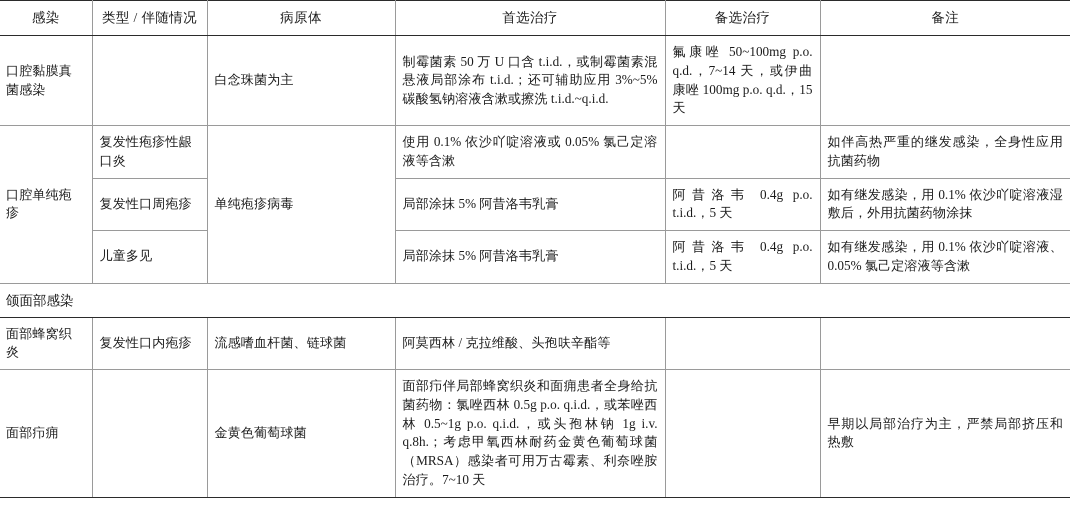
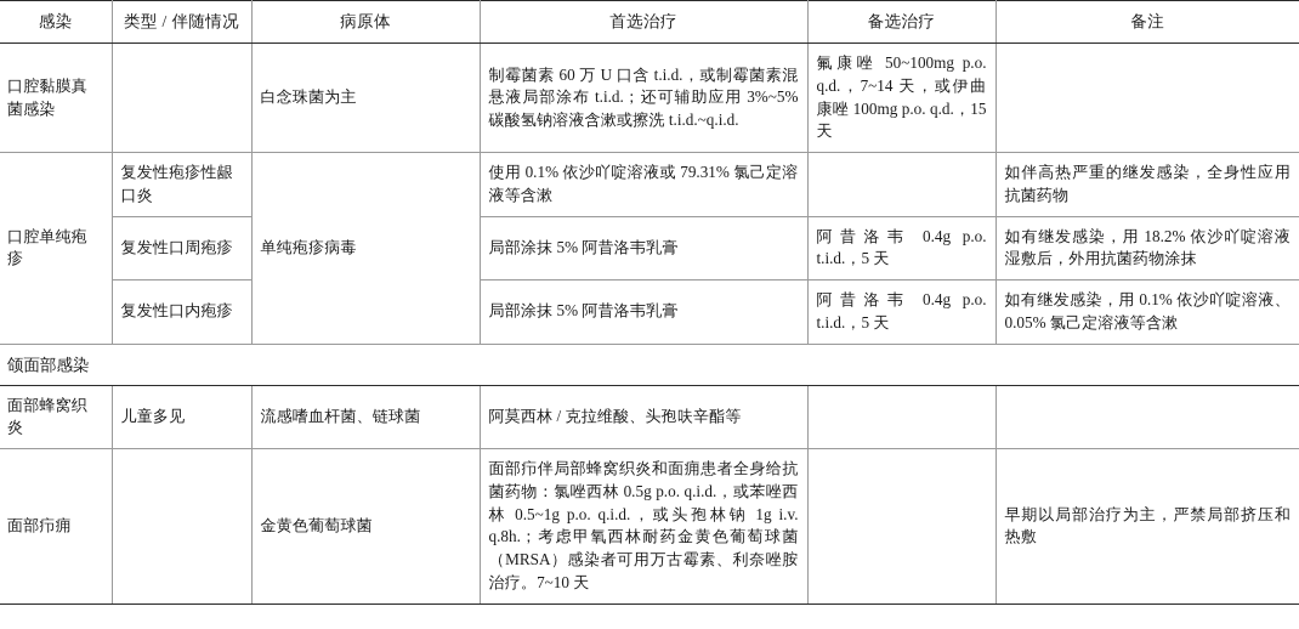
  感染	类型 / 伴随情况	病原体	首选治疗	备选治疗	备注
- 口腔黏膜真菌感染		白念珠菌为主	制霉菌素 50 万 U 口含 t.i.d.，或制霉菌素混悬液局部涂布 t.i.d.；还可辅助应用 3%~5% 碳酸氢钠溶液含漱或擦洗 t.i.d.~q.i.d.	氟康唑 50~100mg p.o. q.d.，7~14 天，或伊曲康唑 100mg p.o. q.d.，15 天
+ 口腔黏膜真菌感染		白念珠菌为主	制霉菌素 60 万 U 口含 t.i.d.，或制霉菌素混悬液局部涂布 t.i.d.；还可辅助应用 3%~5% 碳酸氢钠溶液含漱或擦洗 t.i.d.~q.i.d.	氟康唑 50~100mg p.o. q.d.，7~14 天，或伊曲康唑 100mg p.o. q.d.，15 天
- 口腔单纯疱疹	复发性疱疹性龈口炎	单纯疱疹病毒	使用 0.1% 依沙吖啶溶液或 0.05% 氯己定溶液等含漱		如伴高热严重的继发感染，全身性应用抗菌药物
+ 口腔单纯疱疹	复发性疱疹性龈口炎	单纯疱疹病毒	使用 0.1% 依沙吖啶溶液或 79.31% 氯己定溶液等含漱		如伴高热严重的继发感染，全身性应用抗菌药物
- 复发性口周疱疹	局部涂抹 5% 阿昔洛韦乳膏	阿昔洛韦 0.4g p.o. t.i.d.，5 天	如有继发感染，用 0.1% 依沙吖啶溶液湿敷后，外用抗菌药物涂抹
+ 复发性口周疱疹	局部涂抹 5% 阿昔洛韦乳膏	阿昔洛韦 0.4g p.o. t.i.d.，5 天	如有继发感染，用 18.2% 依沙吖啶溶液湿敷后，外用抗菌药物涂抹
- 儿童多见	局部涂抹 5% 阿昔洛韦乳膏	阿昔洛韦 0.4g p.o. t.i.d.，5 天	如有继发感染，用 0.1% 依沙吖啶溶液、0.05% 氯己定溶液等含漱
+ 复发性口内疱疹	局部涂抹 5% 阿昔洛韦乳膏	阿昔洛韦 0.4g p.o. t.i.d.，5 天	如有继发感染，用 0.1% 依沙吖啶溶液、0.05% 氯己定溶液等含漱
  颌面部感染
- 面部蜂窝织炎	复发性口内疱疹	流感嗜血杆菌、链球菌	阿莫西林 / 克拉维酸、头孢呋辛酯等
+ 面部蜂窝织炎	儿童多见	流感嗜血杆菌、链球菌	阿莫西林 / 克拉维酸、头孢呋辛酯等
  面部疖痈		金黄色葡萄球菌	面部疖伴局部蜂窝织炎和面痈患者全身给抗菌药物：氯唑西林 0.5g p.o. q.i.d.，或苯唑西林 0.5~1g p.o. q.i.d.，或头孢林钠 1g i.v. q.8h.；考虑甲氧西林耐药金黄色葡萄球菌（MRSA）感染者可用万古霉素、利奈唑胺治疗。7~10 天		早期以局部治疗为主，严禁局部挤压和热敷
